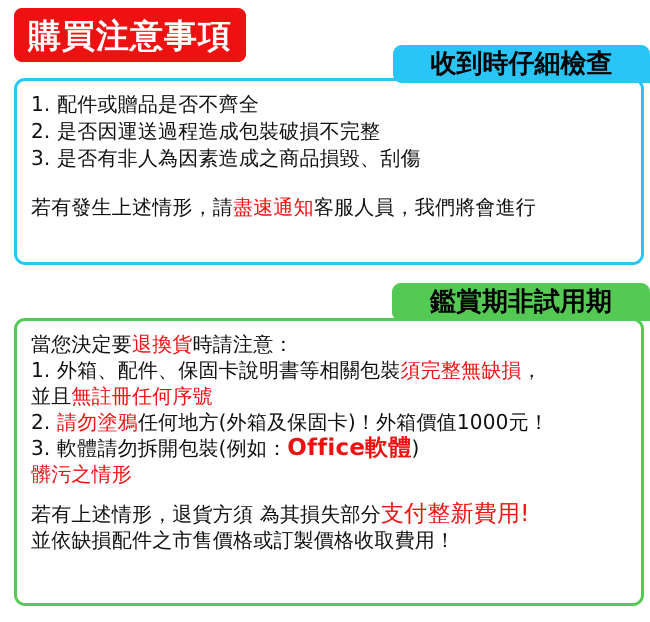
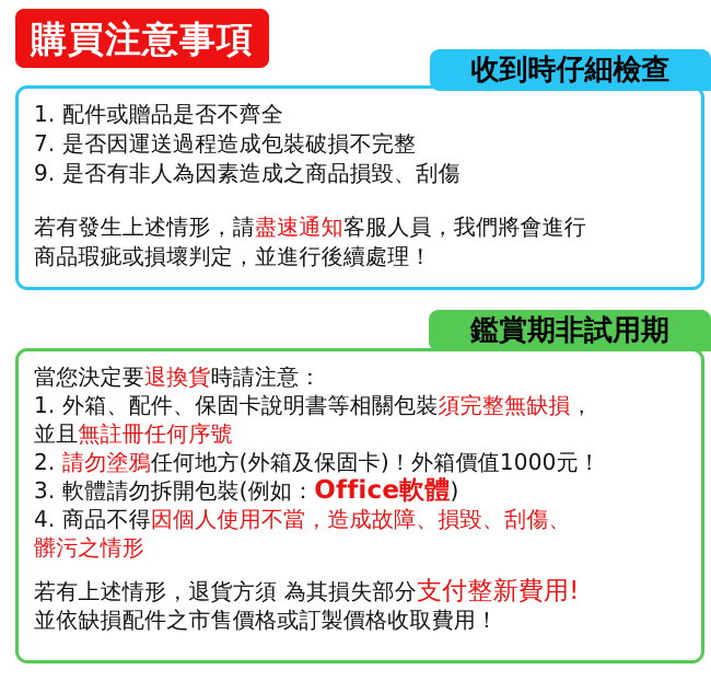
  購買注意事項
  收到時仔細檢查
  1. 配件或贈品是否不齊全
- 2. 是否因運送過程造成包裝破損不完整
+ 7. 是否因運送過程造成包裝破損不完整
- 3. 是否有非人為因素造成之商品損毀、刮傷
+ 9. 是否有非人為因素造成之商品損毀、刮傷
  若有發生上述情形，請盡速通知客服人員，我們將會進行
+ 商品瑕疵或損壞判定，並進行後續處理！
  鑑賞期非試用期
  當您決定要退換貨時請注意：
  1. 外箱、配件、保固卡說明書等相關包裝須完整無缺損，
  並且無註冊任何序號
  2. 請勿塗鴉任何地方(外箱及保固卡)！外箱價值1000元！
  3. 軟體請勿拆開包裝(例如：Office軟體)
+ 4. 商品不得因個人使用不當，造成故障、損毀、刮傷、
  髒污之情形
  若有上述情形，退貨方須 為其損失部分支付整新費用!
  並依缺損配件之市售價格或訂製價格收取費用！
